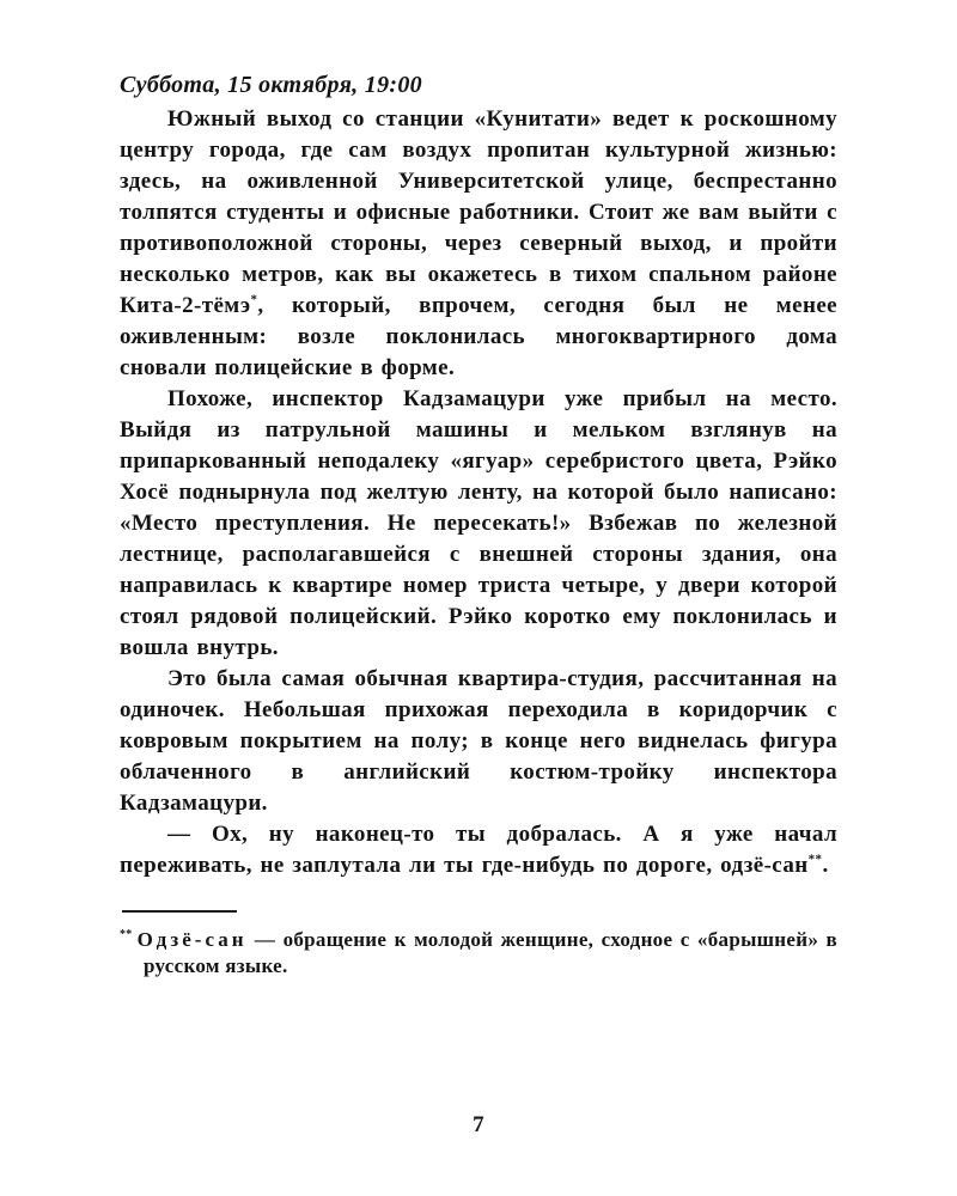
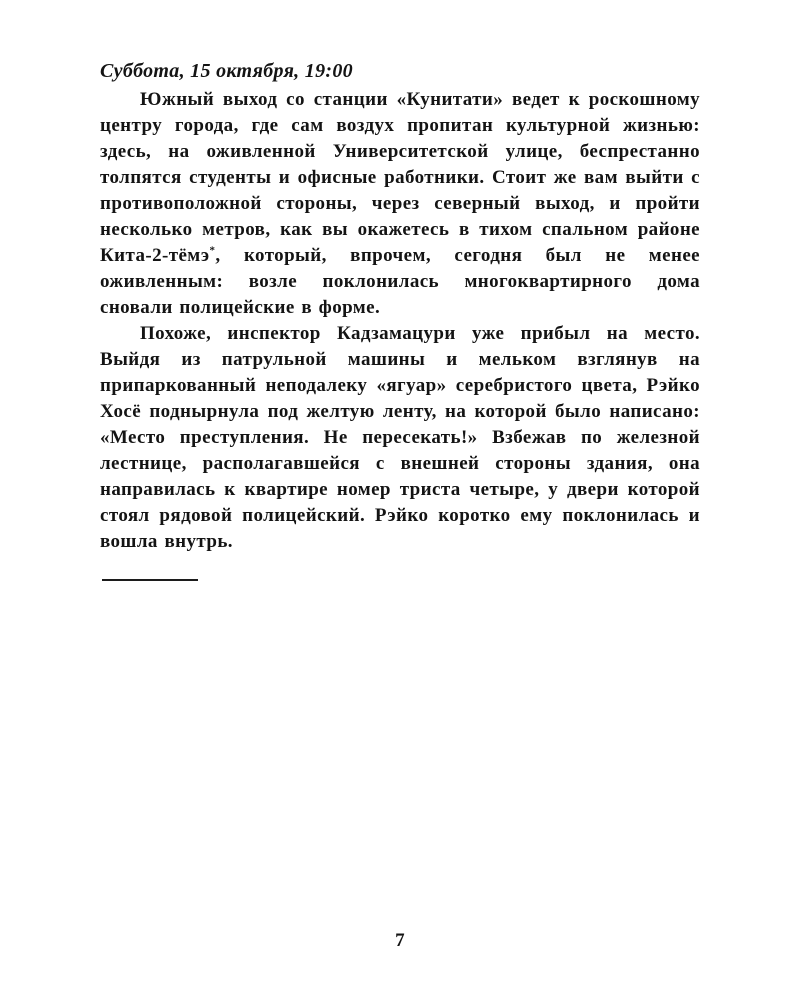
  Суббота, 15 октября, 19:00
  Южный выход со станции «Кунитати» ведет к роскошному центру города, где сам воздух пропитан культурной жизнью: здесь, на оживленной Университетской улице, беспрестанно толпятся студенты и офисные работники. Стоит же вам выйти с противоположной стороны, через северный выход, и пройти несколько метров, как вы окажетесь в тихом спальном районе Кита-2-тёмэ*, который, впрочем, сегодня был не менее оживленным: возле поклонилась многоквартирного дома сновали полицейские в форме.
  Похоже, инспектор Кадзамацури уже прибыл на место. Выйдя из патрульной машины и мельком взглянув на припаркованный неподалеку «ягуар» серебристого цвета, Рэйко Хосё поднырнула под желтую ленту, на которой было написано: «Место преступления. Не пересекать!» Взбежав по железной лестнице, располагавшейся с внешней стороны здания, она направилась к квартире номер триста четыре, у двери которой стоял рядовой полицейский. Рэйко коротко ему поклонилась и вошла внутрь.
- Это была самая обычная квартира-студия, рассчитанная на одиночек. Небольшая прихожая переходила в коридорчик с ковровым покрытием на полу; в конце него виднелась фигура облаченного в английский костюм-тройку инспектора Кадзамацури.
- — Ох, ну наконец-то ты добралась. А я уже начал переживать, не заплутала ли ты где-нибудь по дороге, одзё-сан**.
- ** Одзё-сан — обращение к молодой женщине, сходное с «барышней» в русском языке.
  7
